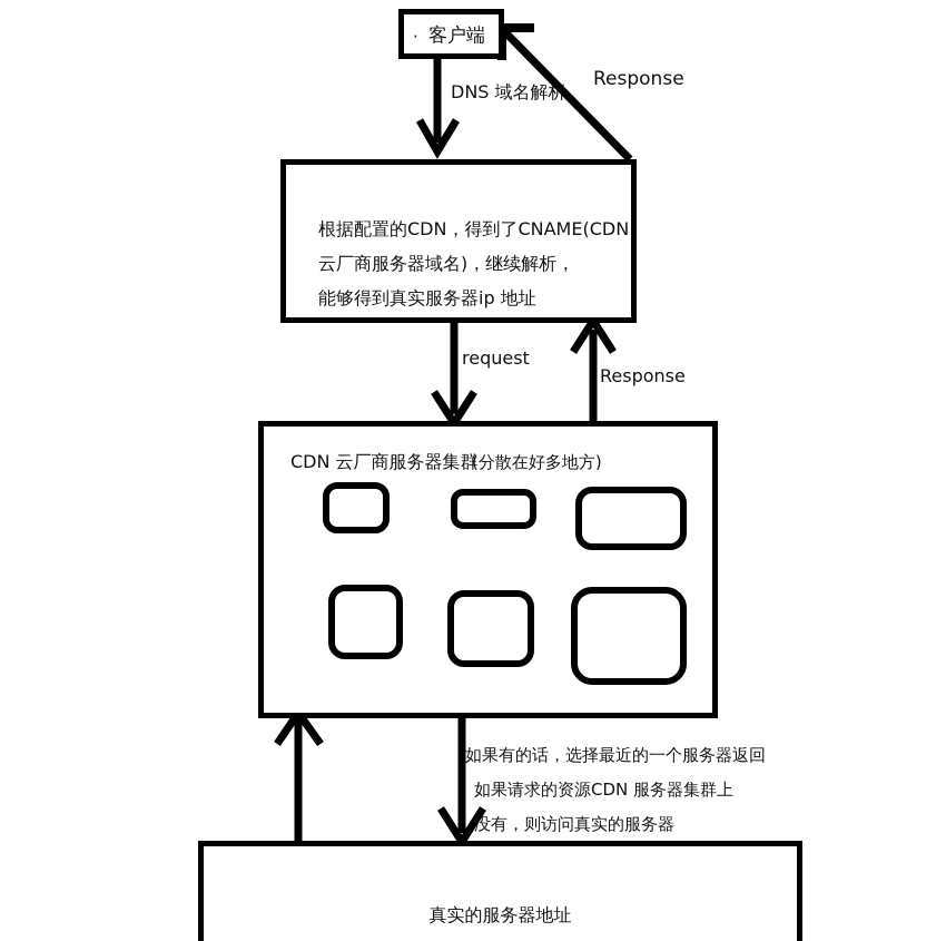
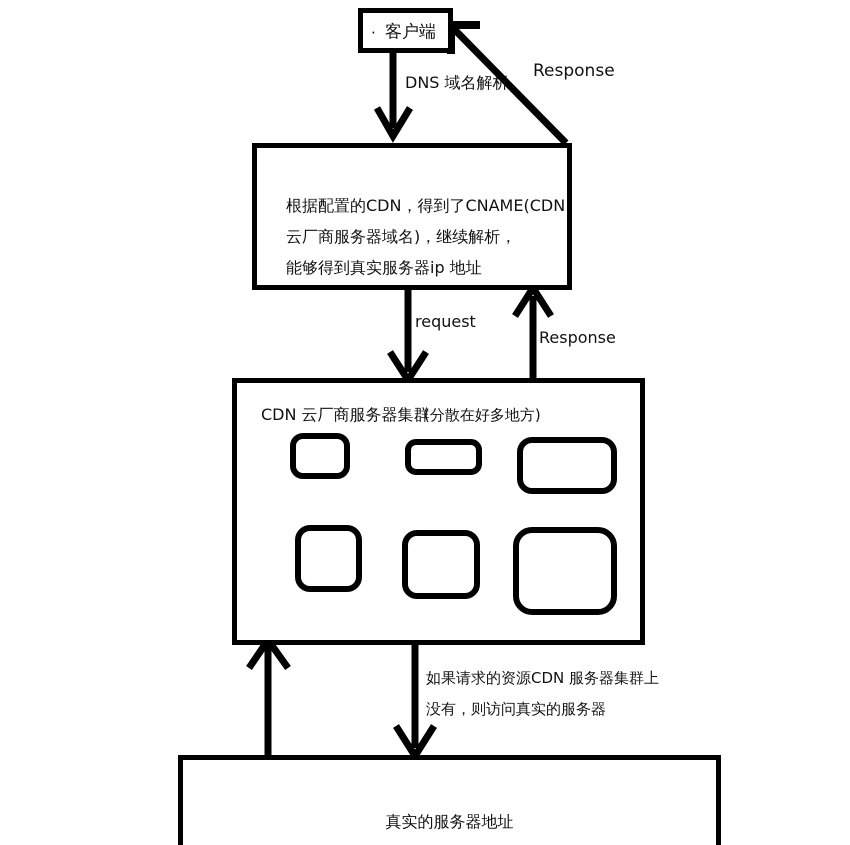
  ·
  客户端
  根据配置的CDN，得到了CNAME(CDN
  云厂商服务器域名)，继续解析，
  能够得到真实服务器ip 地址
  CDN 云厂商服务器集群
  (分散在好多地方)
  真实的服务器地址
  DNS 域名解析
  Response
  request
  Response
- 如果有的话，选择最近的一个服务器返回
  如果请求的资源CDN 服务器集群上
  没有，则访问真实的服务器
